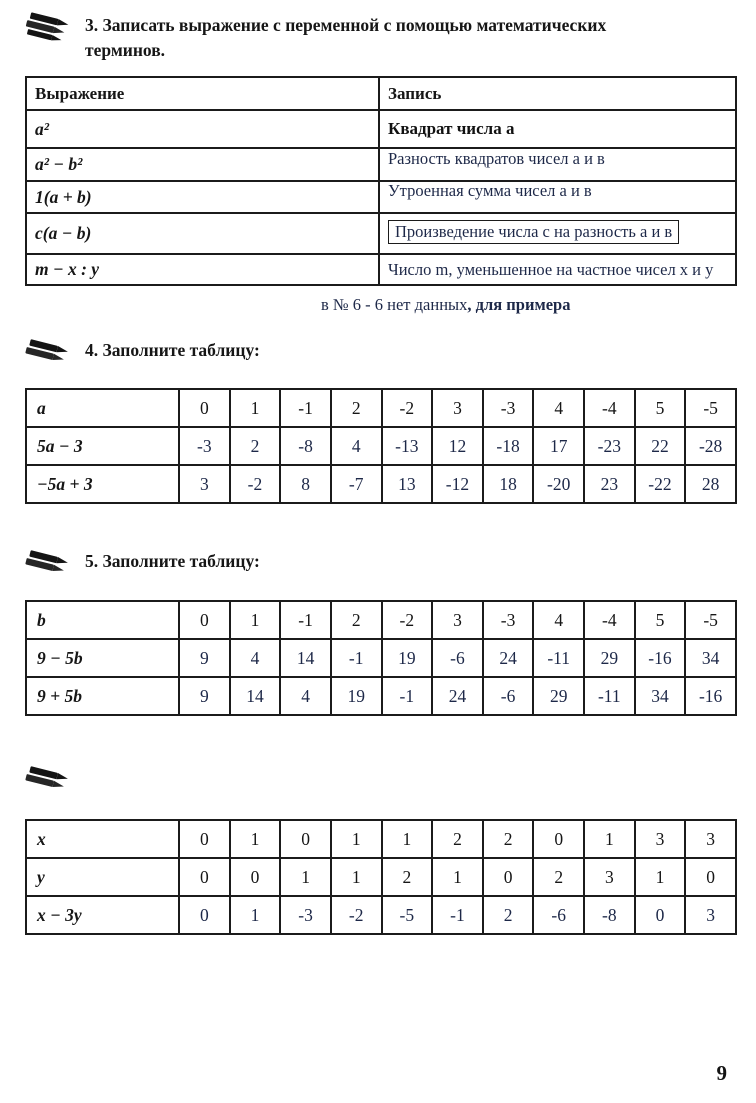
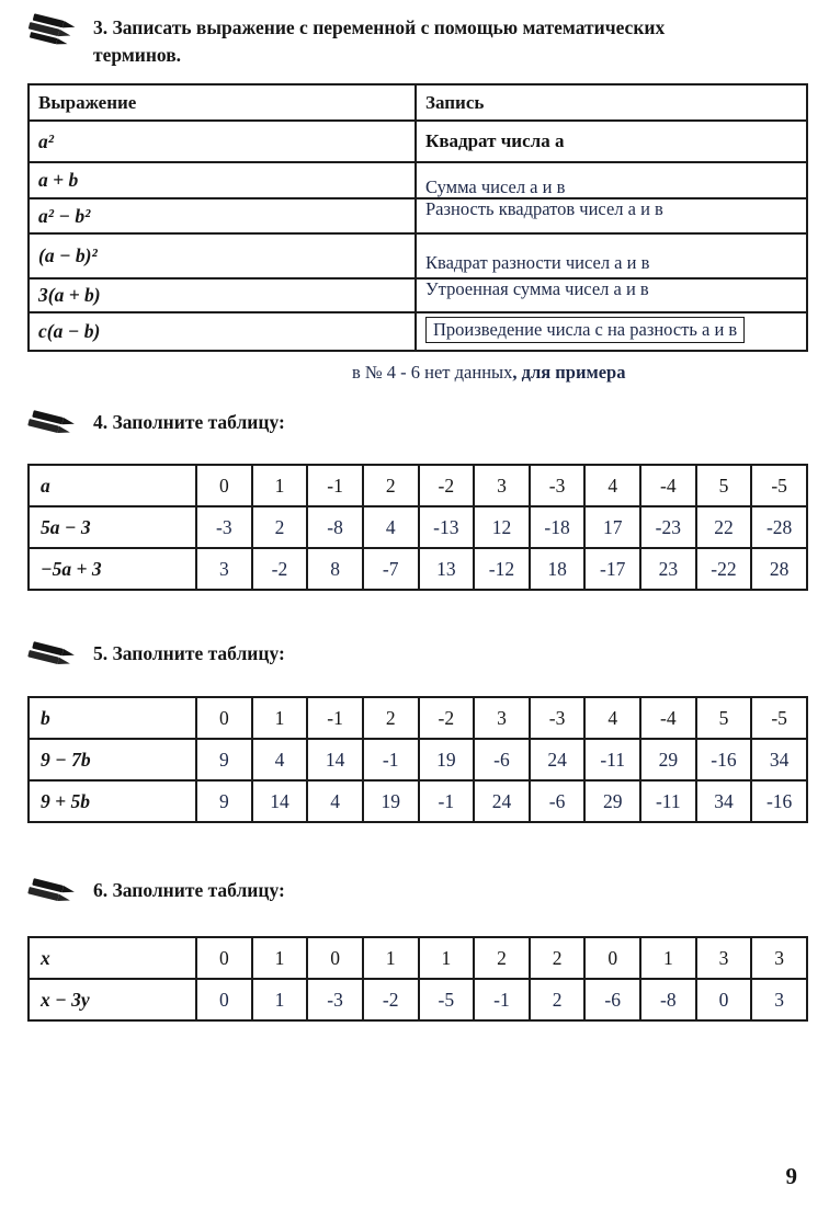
  3. Записать выражение с переменной с помощью математических терминов.
  Выражение	Запись
  a²	Квадрат числа a
+ a + b	Сумма чисел а и в
  a² − b²	Разность квадратов чисел а и в
+ (a − b)²	Квадрат разности чисел а и в
- 1(a + b)	Утроенная сумма чисел а и в
+ 3(a + b)	Утроенная сумма чисел а и в
  c(a − b)	Произведение числа с на разность а и в
- m − x : y	Число m, уменьшенное на частное чисел х и у
- в № 6 - 6 нет данных, для примера
+ в № 4 - 6 нет данных, для примера
  4. Заполните таблицу:
  a	0	1	-1	2	-2	3	-3	4	-4	5	-5
  5a − 3	-3	2	-8	4	-13	12	-18	17	-23	22	-28
- −5a + 3	3	-2	8	-7	13	-12	18	-20	23	-22	28
+ −5a + 3	3	-2	8	-7	13	-12	18	-17	23	-22	28
  5. Заполните таблицу:
  b	0	1	-1	2	-2	3	-3	4	-4	5	-5
- 9 − 5b	9	4	14	-1	19	-6	24	-11	29	-16	34
+ 9 − 7b	9	4	14	-1	19	-6	24	-11	29	-16	34
  9 + 5b	9	14	4	19	-1	24	-6	29	-11	34	-16
+ 6. Заполните таблицу:
  x	0	1	0	1	1	2	2	0	1	3	3
- y	0	0	1	1	2	1	0	2	3	1	0
  x − 3y	0	1	-3	-2	-5	-1	2	-6	-8	0	3
  9
